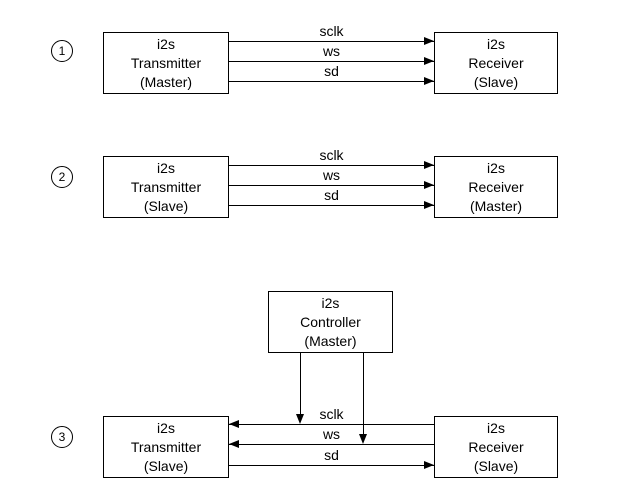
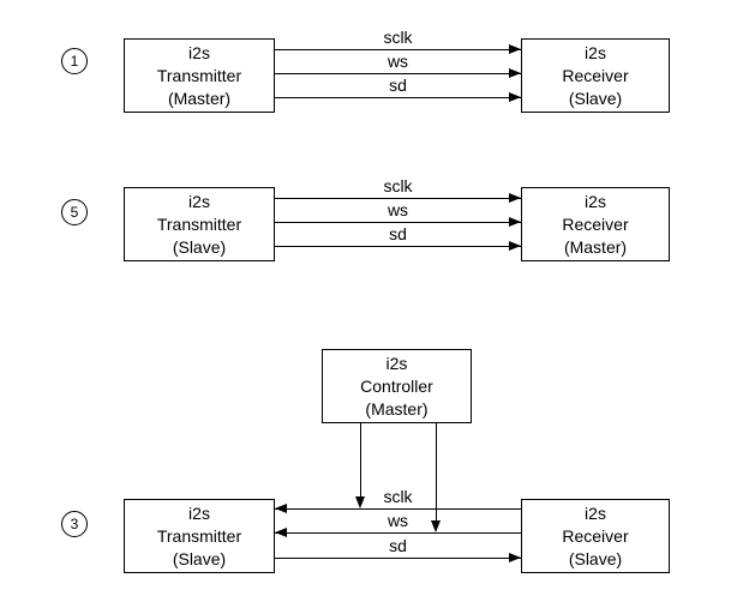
  1
  i2s
  Transmitter
  (Master)
  i2s
  Receiver
  (Slave)
  sclk
  ws
  sd
- 2
+ 5
  i2s
  Transmitter
  (Slave)
  i2s
  Receiver
  (Master)
  sclk
  ws
  sd
  3
  i2s
  Controller
  (Master)
  i2s
  Transmitter
  (Slave)
  i2s
  Receiver
  (Slave)
  sclk
  ws
  sd
